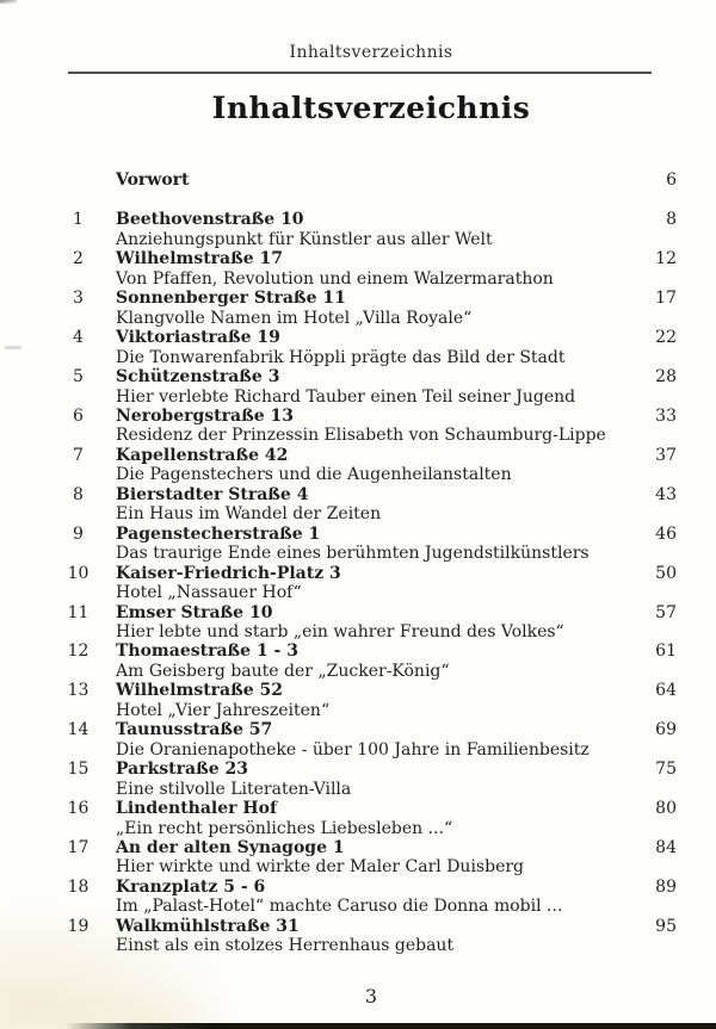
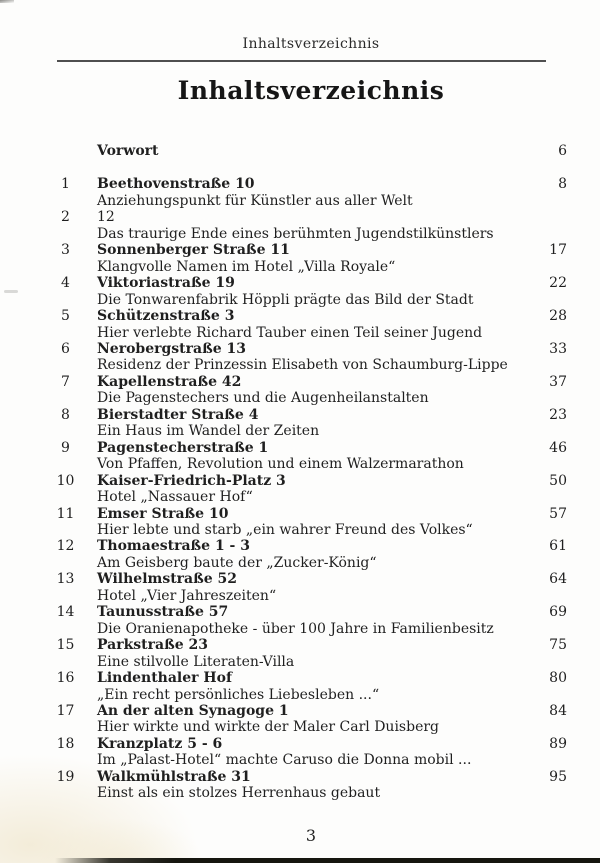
  Inhaltsverzeichnis
  Inhaltsverzeichnis
  Vorwort
  6
  1
  Beethovenstraße 10
  8
  Anziehungspunkt für Künstler aus aller Welt
  2
- Wilhelmstraße 17
  12
- Von Pfaffen, Revolution und einem Walzermarathon
+ Das traurige Ende eines berühmten Jugendstilkünstlers
  3
  Sonnenberger Straße 11
  17
  Klangvolle Namen im Hotel „Villa Royale“
  4
  Viktoriastraße 19
  22
  Die Tonwarenfabrik Höppli prägte das Bild der Stadt
  5
  Schützenstraße 3
  28
  Hier verlebte Richard Tauber einen Teil seiner Jugend
  6
  Nerobergstraße 13
  33
  Residenz der Prinzessin Elisabeth von Schaumburg-Lippe
  7
  Kapellenstraße 42
  37
  Die Pagenstechers und die Augenheilanstalten
  8
  Bierstadter Straße 4
- 43
+ 23
  Ein Haus im Wandel der Zeiten
  9
  Pagenstecherstraße 1
  46
- Das traurige Ende eines berühmten Jugendstilkünstlers
+ Von Pfaffen, Revolution und einem Walzermarathon
  10
  Kaiser-Friedrich-Platz 3
  50
  Hotel „Nassauer Hof“
  11
  Emser Straße 10
  57
  Hier lebte und starb „ein wahrer Freund des Volkes“
  12
  Thomaestraße 1 - 3
  61
  Am Geisberg baute der „Zucker-König“
  13
  Wilhelmstraße 52
  64
  Hotel „Vier Jahreszeiten“
  14
  Taunusstraße 57
  69
  Die Oranienapotheke - über 100 Jahre in Familienbesitz
  15
  Parkstraße 23
  75
  Eine stilvolle Literaten-Villa
  16
  Lindenthaler Hof
  80
  „Ein recht persönliches Liebesleben ...“
  17
  An der alten Synagoge 1
  84
  Hier wirkte und wirkte der Maler Carl Duisberg
  18
  Kranzplatz 5 - 6
  89
  Im „Palast-Hotel“ machte Caruso die Donna mobil ...
  19
  Walkmühlstraße 31
  95
  Einst als ein stolzes Herrenhaus gebaut
  3
